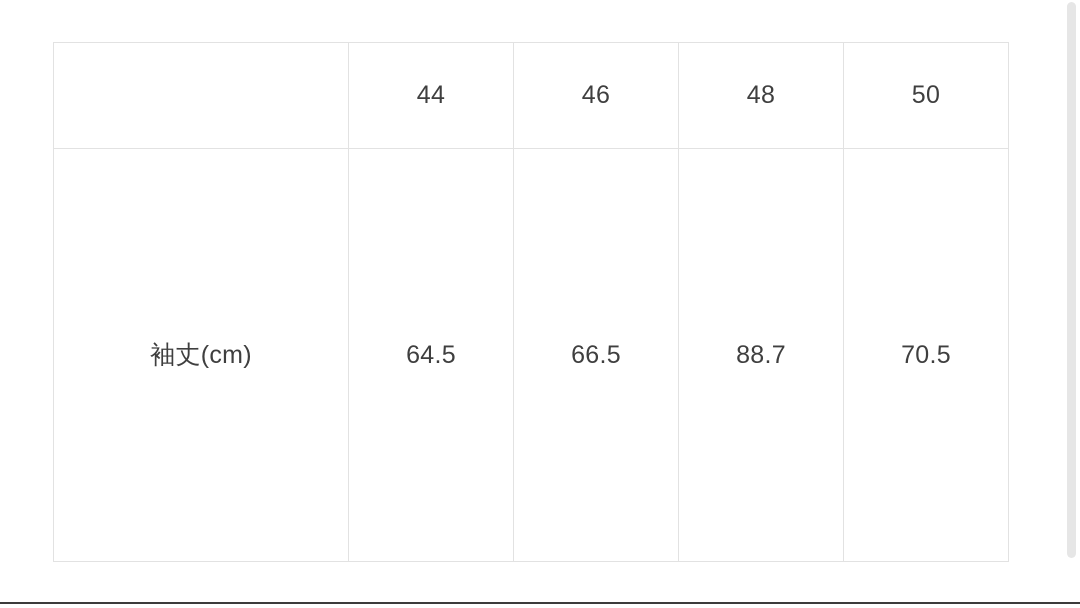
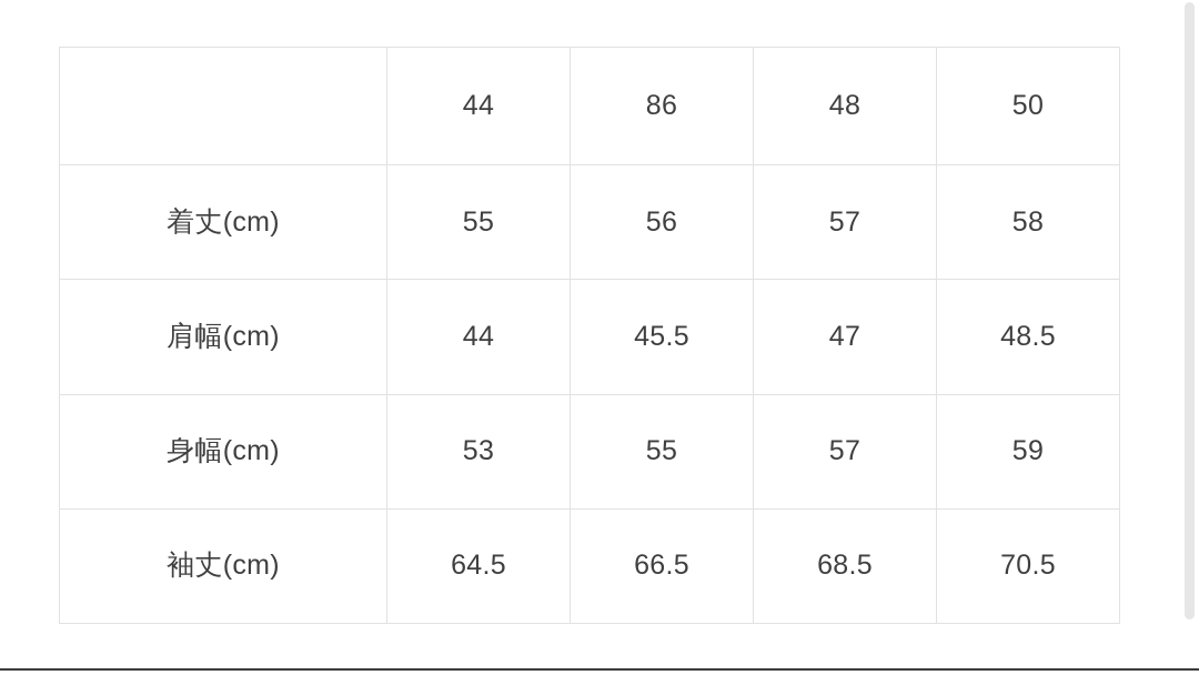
- 	44	46	48	50
+ 	44	86	48	50
+ 着丈(cm)	55	56	57	58
+ 肩幅(cm)	44	45.5	47	48.5
+ 身幅(cm)	53	55	57	59
- 袖丈(cm)	64.5	66.5	88.7	70.5
+ 袖丈(cm)	64.5	66.5	68.5	70.5
